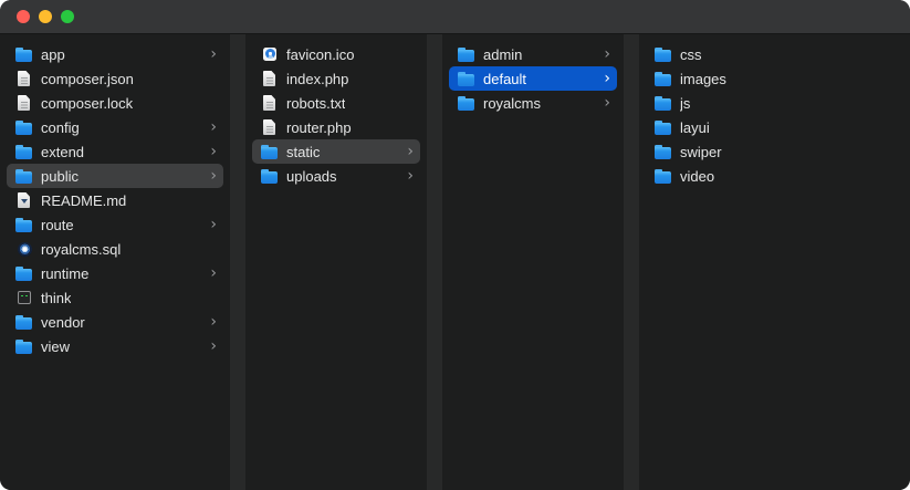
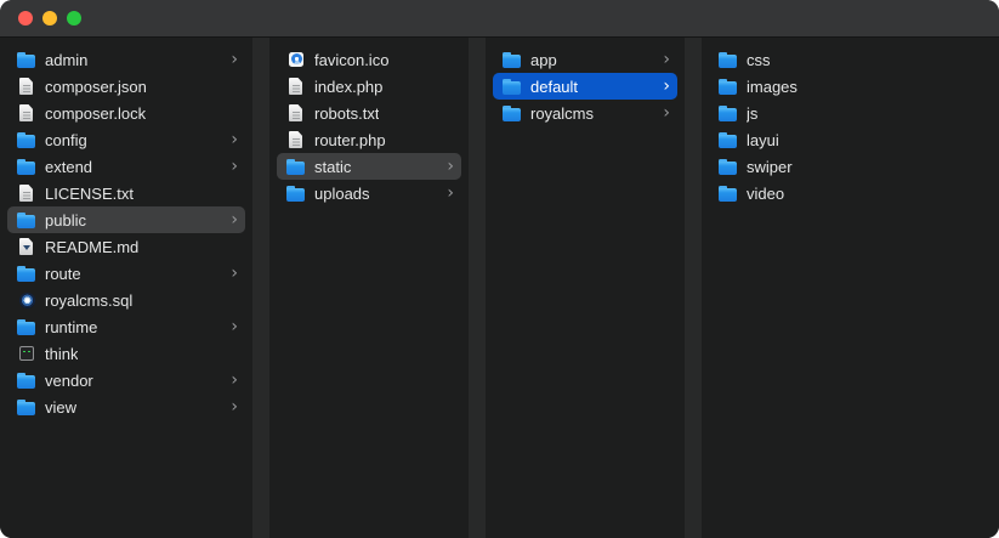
- app
+ admin
  ›
  composer.json
  composer.lock
  config
  ›
  extend
  ›
+ LICENSE.txt
  public
  ›
  README.md
  route
  ›
  royalcms.sql
  runtime
  ›
  think
  vendor
  ›
  view
  ›
  favicon.ico
  index.php
  robots.txt
  router.php
  static
  ›
  uploads
  ›
- admin
+ app
  ›
  default
  ›
  royalcms
  ›
  css
  images
  js
  layui
  swiper
  video
